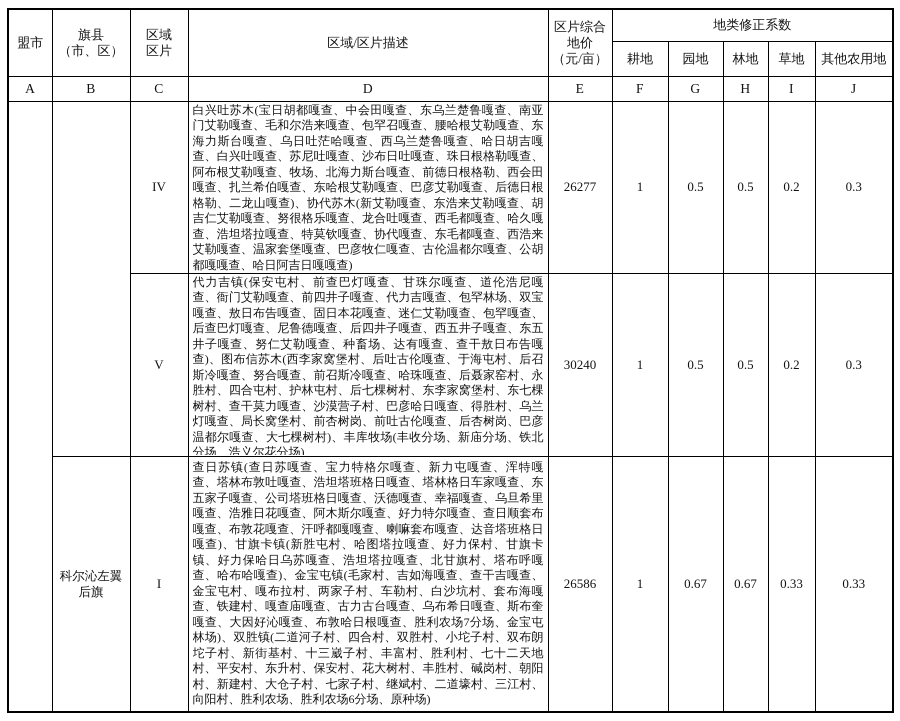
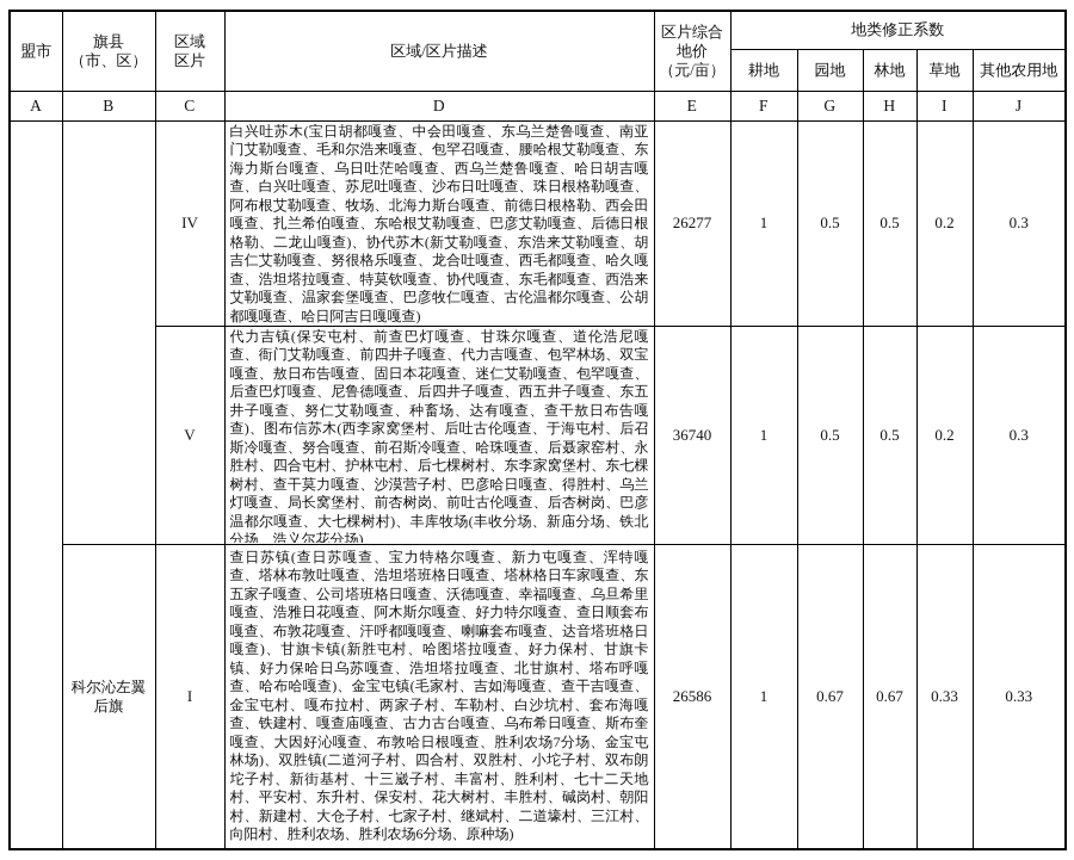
  盟市	旗县 （市、区）	区域 区片	区域/区片描述	区片综合 地价 （元/亩）	地类修正系数
  耕地	园地	林地	草地	其他农用地
  A	B	C	D	E	F	G	H	I	J
  		IV	白兴吐苏木(宝日胡都嘎查、中会田嘎查、东乌兰楚鲁嘎查、南亚门艾勒嘎查、毛和尔浩来嘎查、包罕召嘎查、腰哈根艾勒嘎查、东海力斯台嘎查、乌日吐茫哈嘎查、西乌兰楚鲁嘎查、哈日胡吉嘎查、白兴吐嘎查、苏尼吐嘎查、沙布日吐嘎查、珠日根格勒嘎查、阿布根艾勒嘎查、牧场、北海力斯台嘎查、前德日根格勒、西会田嘎查、扎兰希伯嘎查、东哈根艾勒嘎查、巴彦艾勒嘎查、后德日根格勒、二龙山嘎查)、协代苏木(新艾勒嘎查、东浩来艾勒嘎查、胡吉仁艾勒嘎查、努很格乐嘎查、龙合吐嘎查、西毛都嘎查、哈久嘎查、浩坦塔拉嘎查、特莫钦嘎查、协代嘎查、东毛都嘎查、西浩来艾勒嘎查、温家套堡嘎查、巴彦牧仁嘎查、古伦温都尔嘎查、公胡都嘎嘎查、哈日阿吉日嘎嘎查)	26277	1	0.5	0.5	0.2	0.3
- V	代力吉镇(保安屯村、前查巴灯嘎查、甘珠尔嘎查、道伦浩尼嘎查、衙门艾勒嘎查、前四井子嘎查、代力吉嘎查、包罕林场、双宝嘎查、敖日布告嘎查、固日本花嘎查、迷仁艾勒嘎查、包罕嘎查、后查巴灯嘎查、尼鲁德嘎查、后四井子嘎查、西五井子嘎查、东五井子嘎查、努仁艾勒嘎查、种畜场、达有嘎查、查干敖日布告嘎查)、图布信苏木(西李家窝堡村、后吐古伦嘎查、于海屯村、后召斯冷嘎查、努合嘎查、前召斯冷嘎查、哈珠嘎查、后聂家窑村、永胜村、四合屯村、护林屯村、后七棵树村、东李家窝堡村、东七棵树村、查干莫力嘎查、沙漠营子村、巴彦哈日嘎查、得胜村、乌兰灯嘎查、局长窝堡村、前杏树岗、前吐古伦嘎查、后杏树岗、巴彦温都尔嘎查、大七棵树村)、丰库牧场(丰收分场、新庙分场、铁北分场、浩义尔花分场)	30240	1	0.5	0.5	0.2	0.3
+ V	代力吉镇(保安屯村、前查巴灯嘎查、甘珠尔嘎查、道伦浩尼嘎查、衙门艾勒嘎查、前四井子嘎查、代力吉嘎查、包罕林场、双宝嘎查、敖日布告嘎查、固日本花嘎查、迷仁艾勒嘎查、包罕嘎查、后查巴灯嘎查、尼鲁德嘎查、后四井子嘎查、西五井子嘎查、东五井子嘎查、努仁艾勒嘎查、种畜场、达有嘎查、查干敖日布告嘎查)、图布信苏木(西李家窝堡村、后吐古伦嘎查、于海屯村、后召斯冷嘎查、努合嘎查、前召斯冷嘎查、哈珠嘎查、后聂家窑村、永胜村、四合屯村、护林屯村、后七棵树村、东李家窝堡村、东七棵树村、查干莫力嘎查、沙漠营子村、巴彦哈日嘎查、得胜村、乌兰灯嘎查、局长窝堡村、前杏树岗、前吐古伦嘎查、后杏树岗、巴彦温都尔嘎查、大七棵树村)、丰库牧场(丰收分场、新庙分场、铁北分场、浩义尔花分场)	36740	1	0.5	0.5	0.2	0.3
  科尔沁左翼后旗	I	查日苏镇(查日苏嘎查、宝力特格尔嘎查、新力屯嘎查、浑特嘎查、塔林布敦吐嘎查、浩坦塔班格日嘎查、塔林格日车家嘎查、东五家子嘎查、公司塔班格日嘎查、沃德嘎查、幸福嘎查、乌旦希里嘎查、浩雅日花嘎查、阿木斯尔嘎查、好力特尔嘎查、查日顺套布嘎查、布敦花嘎查、汗呼都嘎嘎查、喇嘛套布嘎查、达音塔班格日嘎查)、甘旗卡镇(新胜屯村、哈图塔拉嘎查、好力保村、甘旗卡镇、好力保哈日乌苏嘎查、浩坦塔拉嘎查、北甘旗村、塔布呼嘎查、哈布哈嘎查)、金宝屯镇(毛家村、吉如海嘎查、查干吉嘎查、金宝屯村、嘎布拉村、两家子村、车勒村、白沙坑村、套布海嘎查、铁建村、嘎查庙嘎查、古力古台嘎查、乌布希日嘎查、斯布奎嘎查、大因好沁嘎查、布敦哈日根嘎查、胜利农场7分场、金宝屯林场)、双胜镇(二道河子村、四合村、双胜村、小坨子村、双布朗坨子村、新街基村、十三崴子村、丰富村、胜利村、七十二天地村、平安村、东升村、保安村、花大树村、丰胜村、碱岗村、朝阳村、新建村、大仓子村、七家子村、继斌村、二道壕村、三江村、向阳村、胜利农场、胜利农场6分场、原种场)	26586	1	0.67	0.67	0.33	0.33
